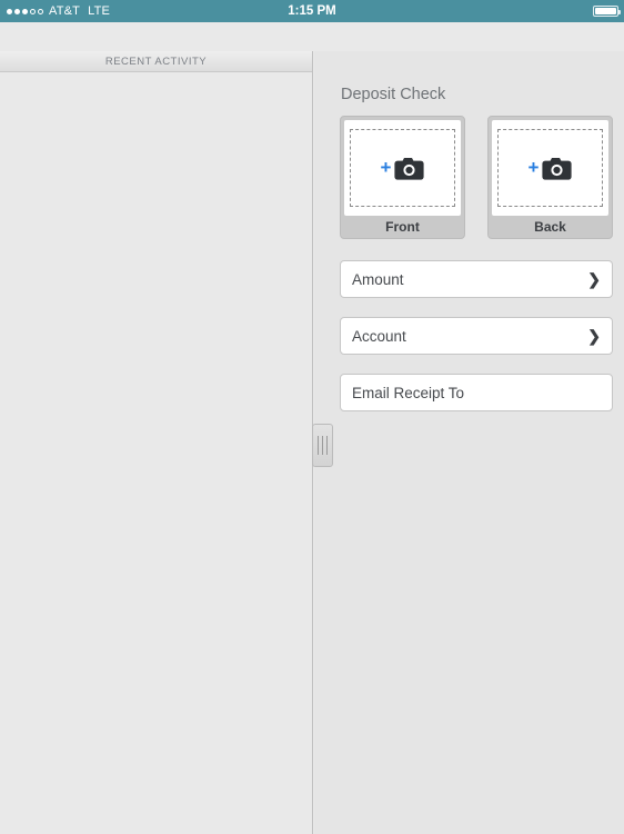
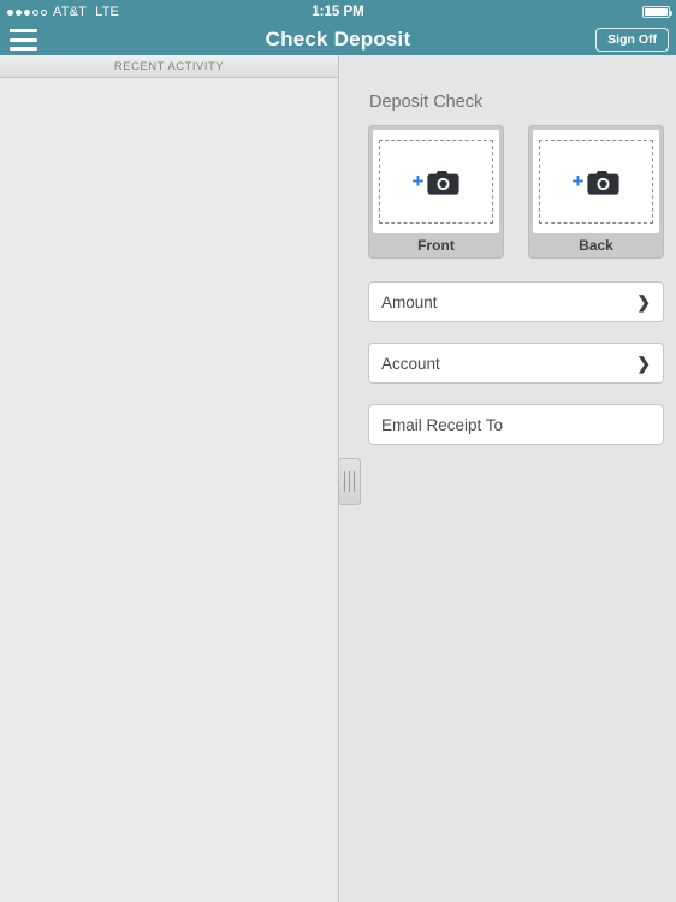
  AT&T
  LTE
  1:15 PM
+ Check Deposit
+ Sign Off
  RECENT ACTIVITY
  Deposit Check
  +
  Front
  +
  Back
  Amount
  ❯
  Account
  ❯
  Email Receipt To
